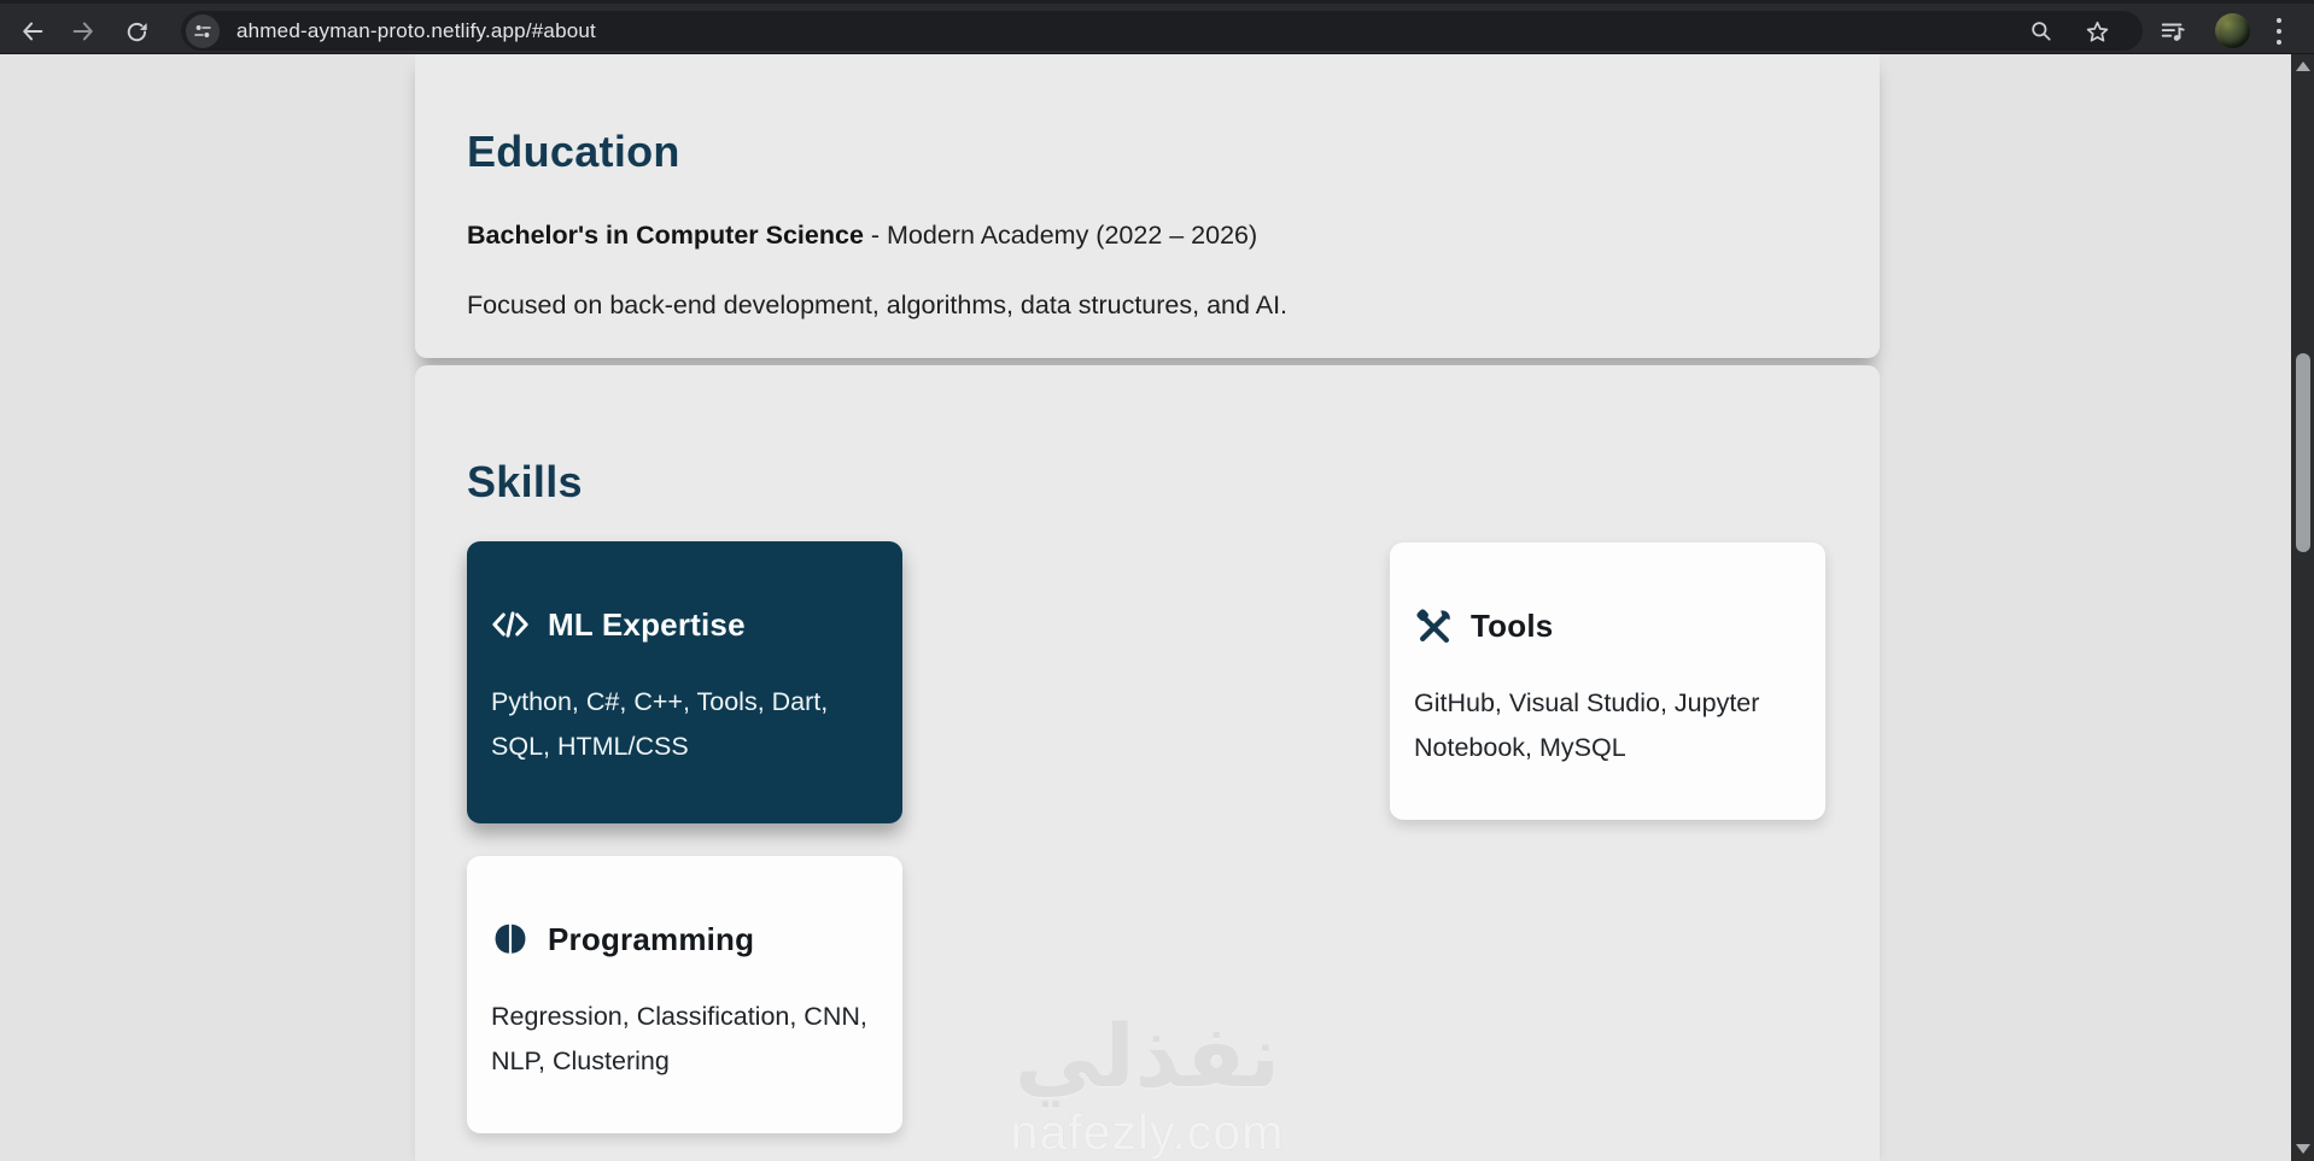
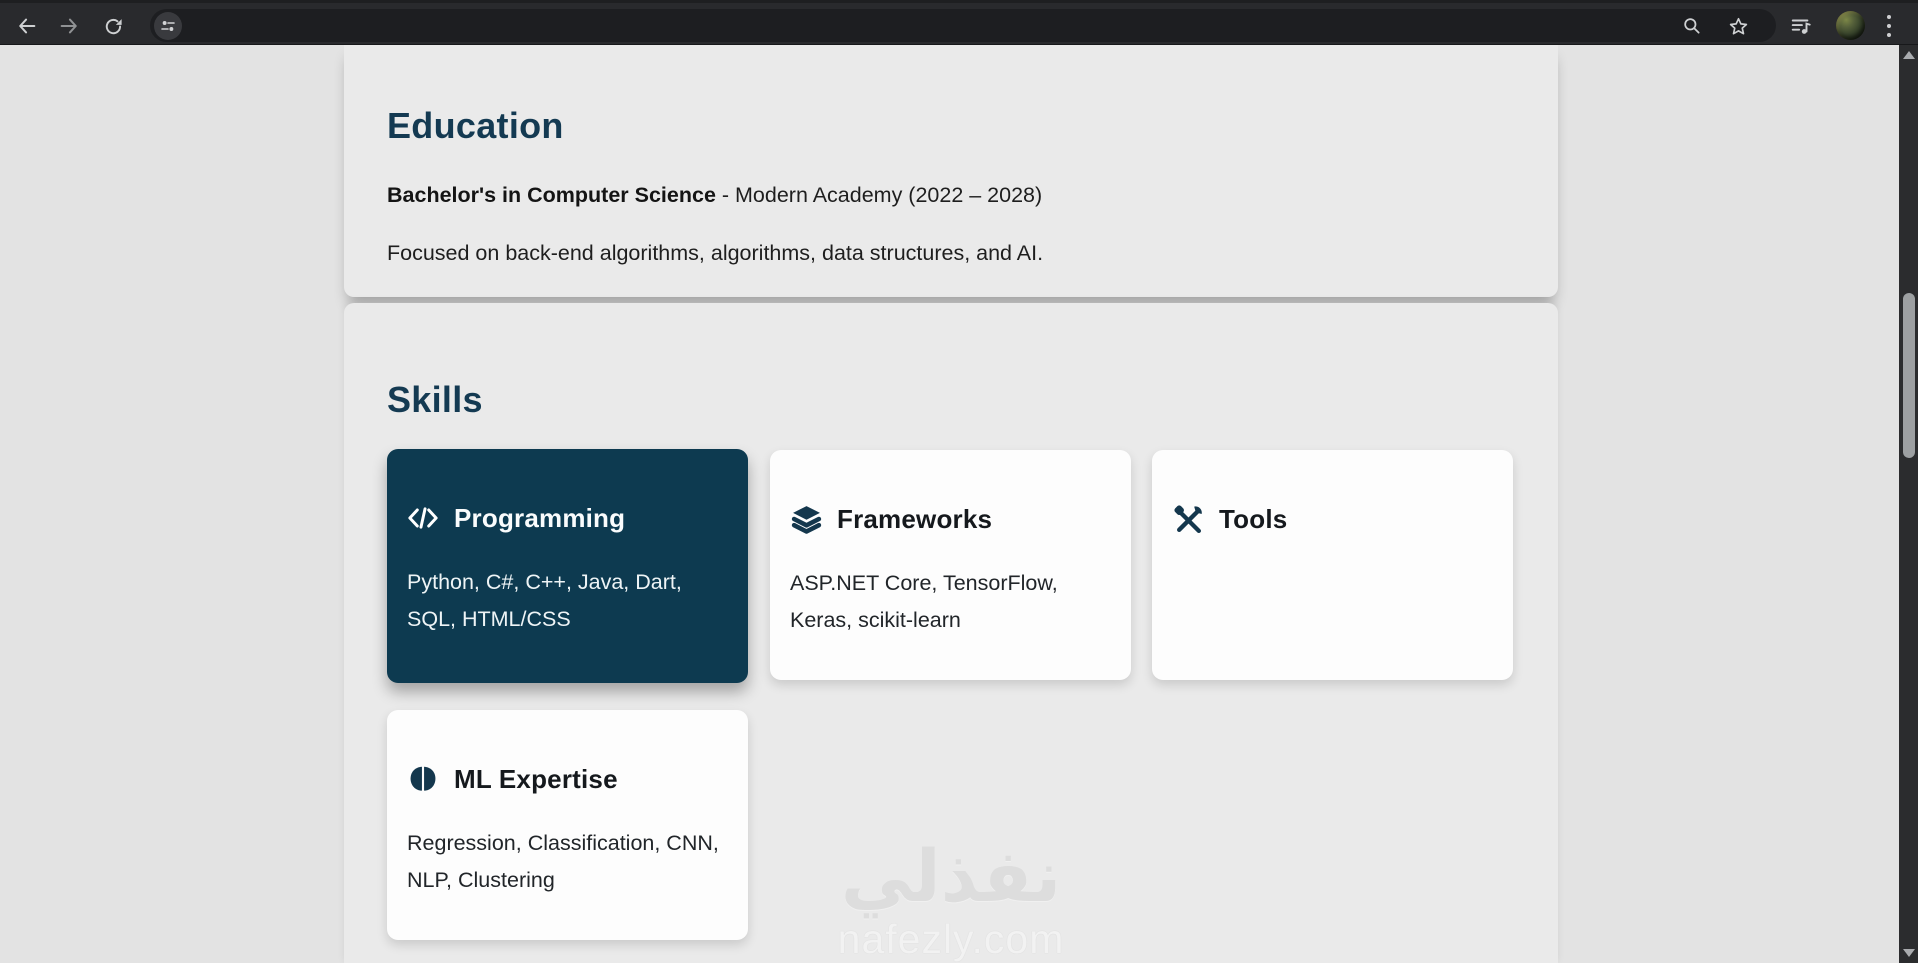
- ahmed-ayman-proto.netlify.app/#about
  Education
- Bachelor's in Computer Science - Modern Academy (2022 – 2026)
+ Bachelor's in Computer Science - Modern Academy (2022 – 2028)
- Focused on back-end development, algorithms, data structures, and AI.
+ Focused on back-end algorithms, algorithms, data structures, and AI.
  Skills
- ML Expertise
+ Programming
- Python, C#, C++, Tools, Dart, SQL, HTML/CSS
+ Python, C#, C++, Java, Dart, SQL, HTML/CSS
+ Frameworks
+ ASP.NET Core, TensorFlow, Keras, scikit-learn
  Tools
- GitHub, Visual Studio, Jupyter Notebook, MySQL
- Programming
+ ML Expertise
  Regression, Classification, CNN, NLP, Clustering
